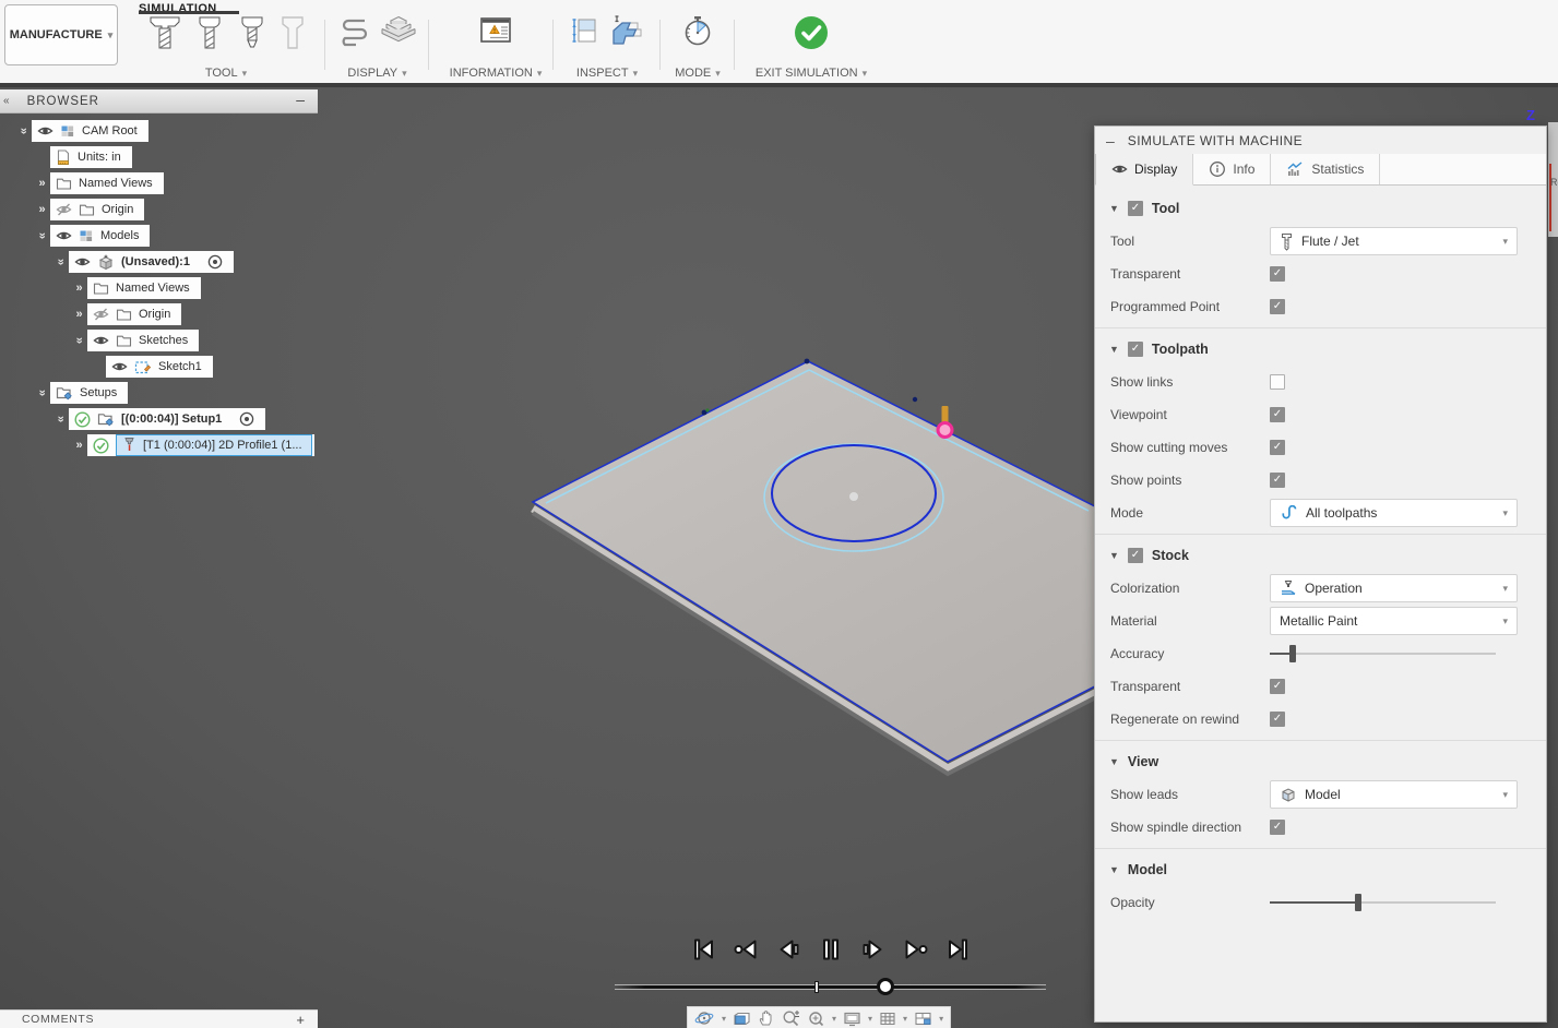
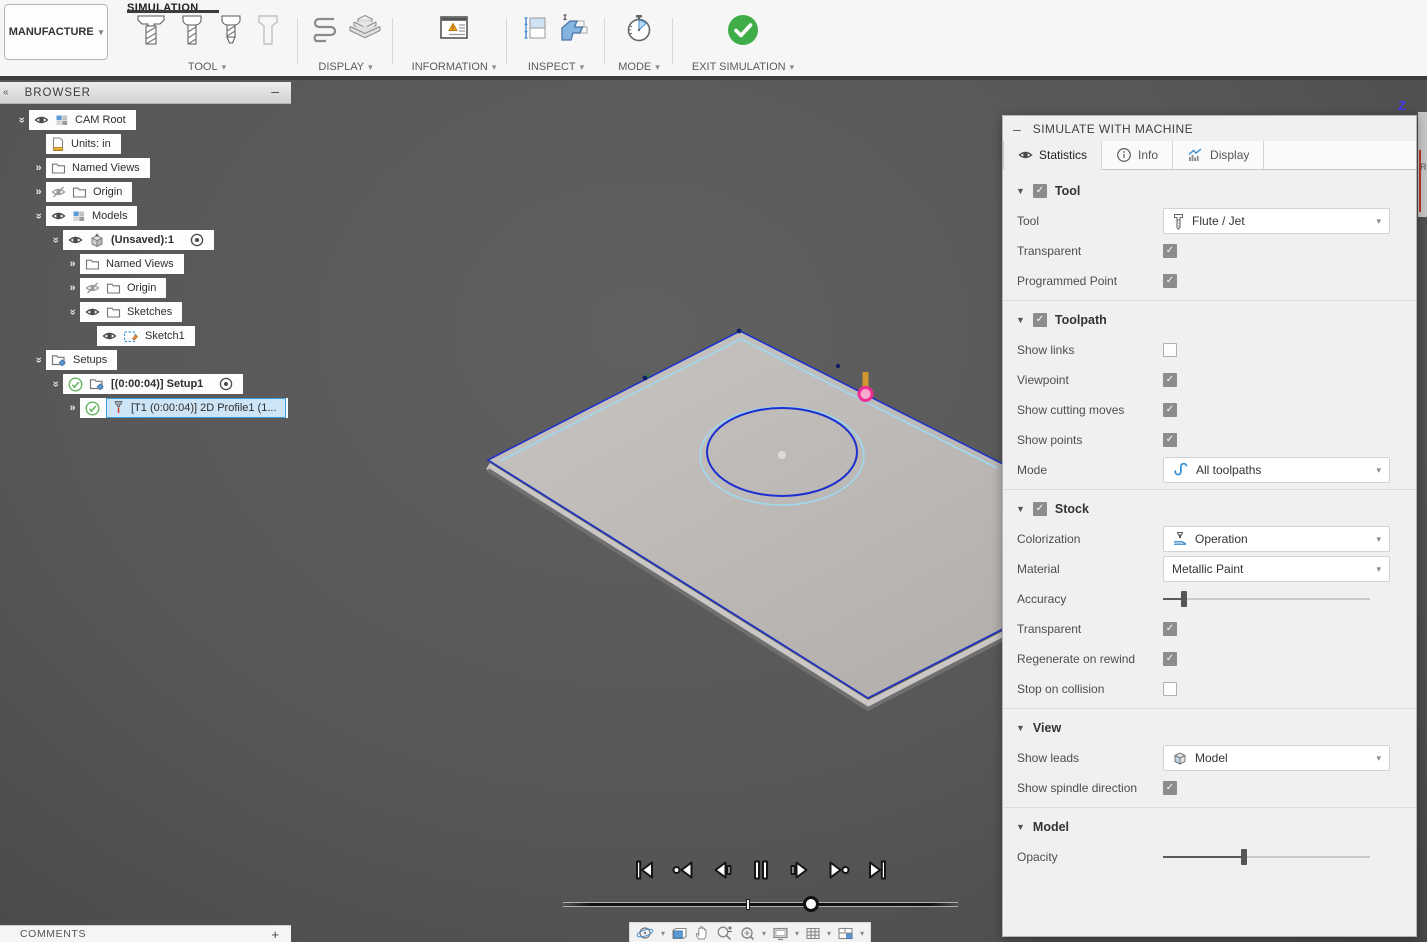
  Z
  MANUFACTURE
  ▾
  SIMULATION
  TOOL
  ▾
  DISPLAY
  ▾
  INFORMATION
  ▾
  INSPECT
  ▾
  MODE
  ▾
  EXIT SIMULATION
  ▾
  «
  BROWSER
  –
  CAM Root
  Units: in
  »
  Named Views
  »
  Origin
  Models
  (Unsaved):1
  »
  Named Views
  »
  Origin
  Sketches
  Sketch1
  Setups
  [(0:00:04)] Setup1
  »
  [T1 (0:00:04)] 2D Profile1 (1...
  –
  SIMULATE WITH MACHINE
- Display
+ Statistics
  Info
- Statistics
+ Display
  ▼
  ✓
  Tool
  Tool
  Flute / Jet
  ▾
  Transparent
  ✓
  Programmed Point
  ✓
  ▼
  ✓
  Toolpath
  Show links
  Viewpoint
  ✓
  Show cutting moves
  ✓
  Show points
  ✓
  Mode
  All toolpaths
  ▾
  ▼
  ✓
  Stock
  Colorization
  Operation
  ▾
  Material
  Metallic Paint
  ▾
  Accuracy
  Transparent
  ✓
  Regenerate on rewind
  ✓
+ Stop on collision
  ▼
  View
  Show leads
  Model
  ▾
  Show spindle direction
  ✓
  ▼
  Model
  Opacity
  ▾
  ▾
  ▾
  ▾
  ▾
  COMMENTS
  +
